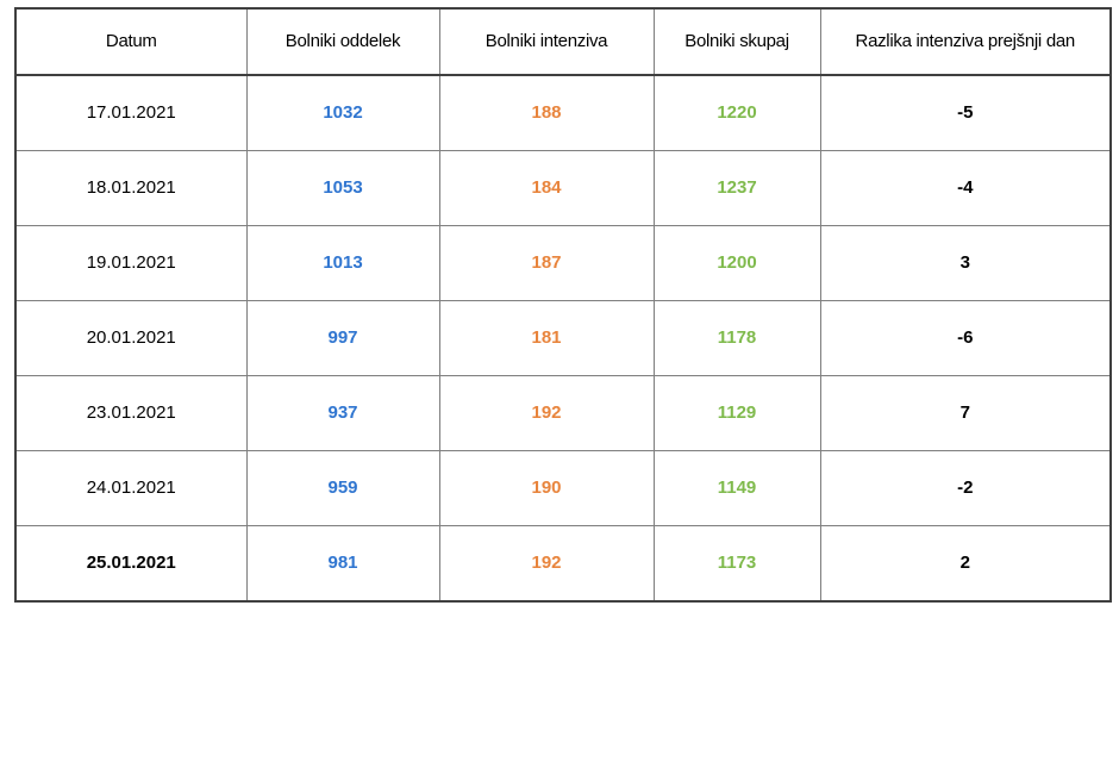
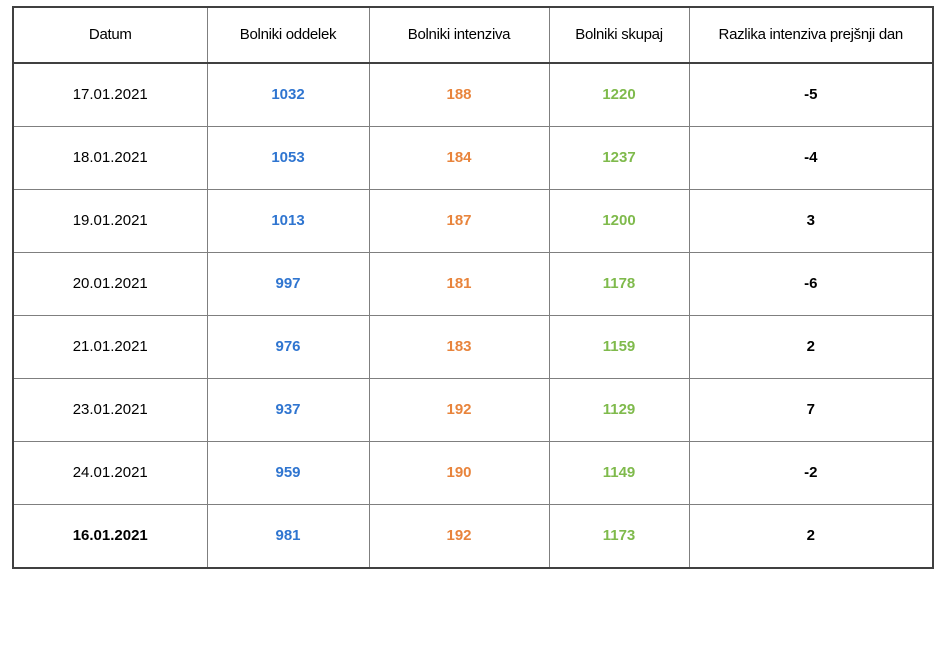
  Datum	Bolniki oddelek	Bolniki intenziva	Bolniki skupaj	Razlika intenziva prejšnji dan
  17.01.2021	1032	188	1220	-5
  18.01.2021	1053	184	1237	-4
  19.01.2021	1013	187	1200	3
  20.01.2021	997	181	1178	-6
+ 21.01.2021	976	183	1159	2
  23.01.2021	937	192	1129	7
  24.01.2021	959	190	1149	-2
- 25.01.2021	981	192	1173	2
+ 16.01.2021	981	192	1173	2
